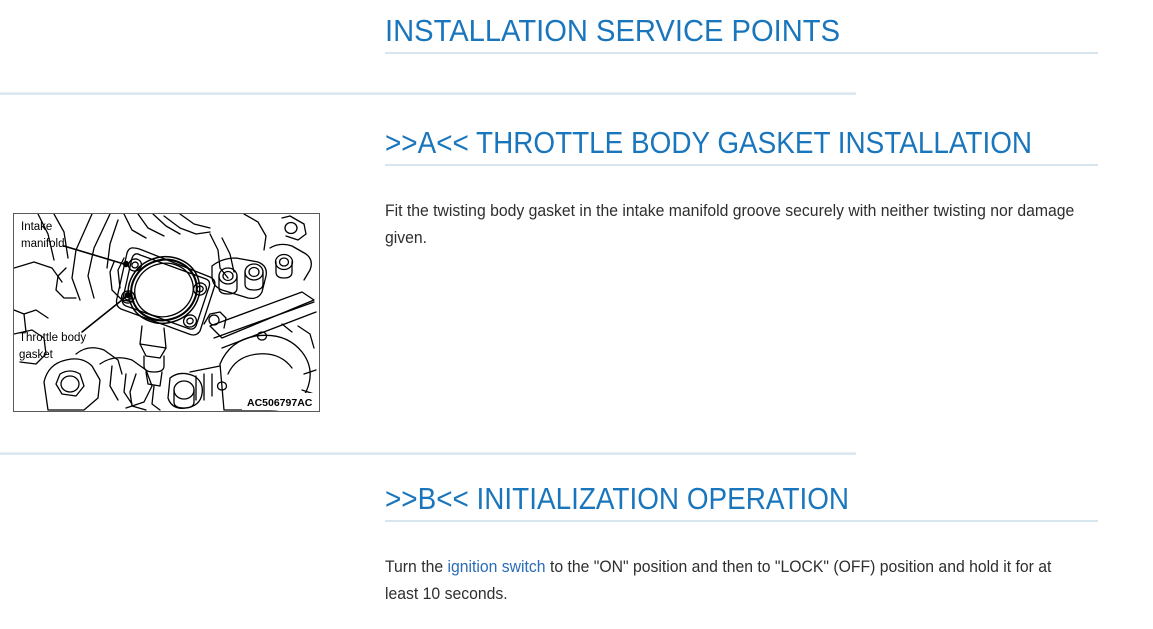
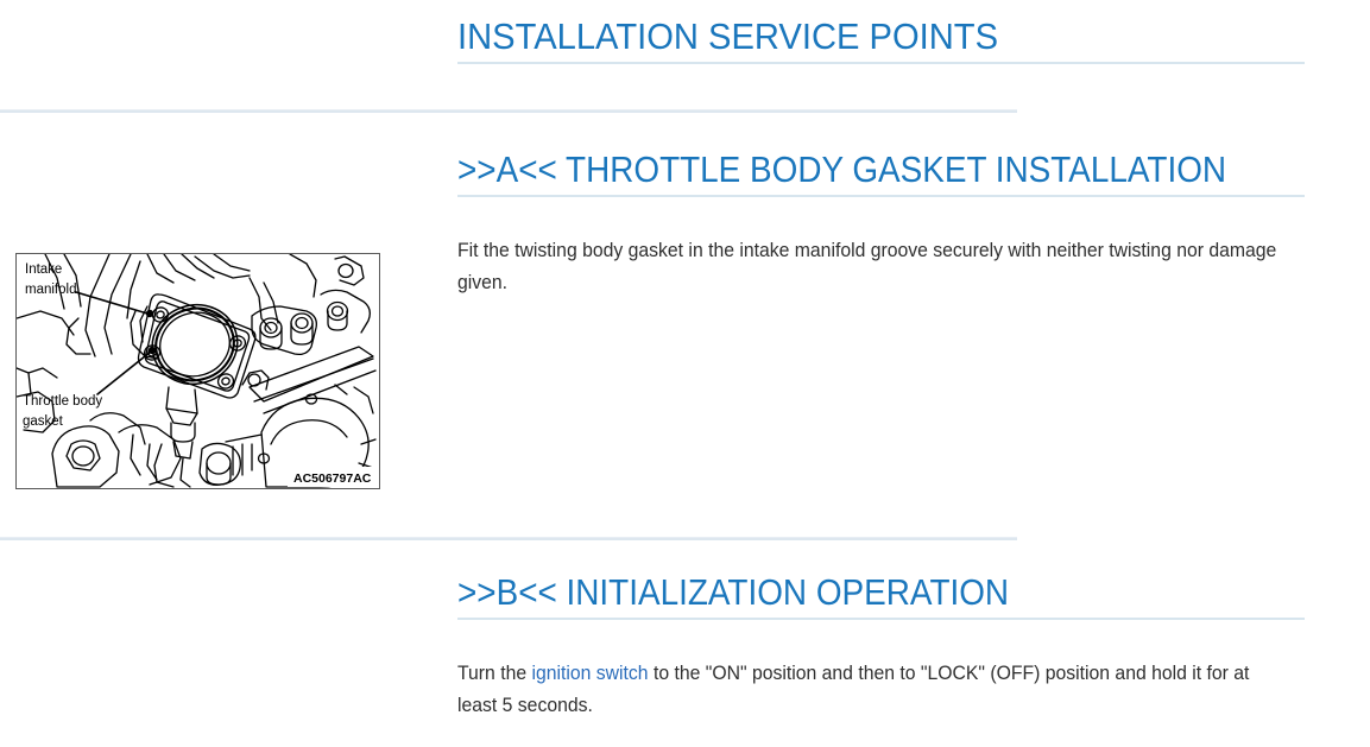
  INSTALLATION SERVICE POINTS
  >>A<< THROTTLE BODY GASKET INSTALLATION
  Fit the twisting body gasket in the intake manifold groove securely with neither twisting nor damage given.
  Intake
  manifold
  Throttle body
  gasket
  AC506797AC
  >>B<< INITIALIZATION OPERATION
- Turn the ignition switch to the "ON" position and then to "LOCK" (OFF) position and hold it for at least 10 seconds.
+ Turn the ignition switch to the "ON" position and then to "LOCK" (OFF) position and hold it for at least 5 seconds.
